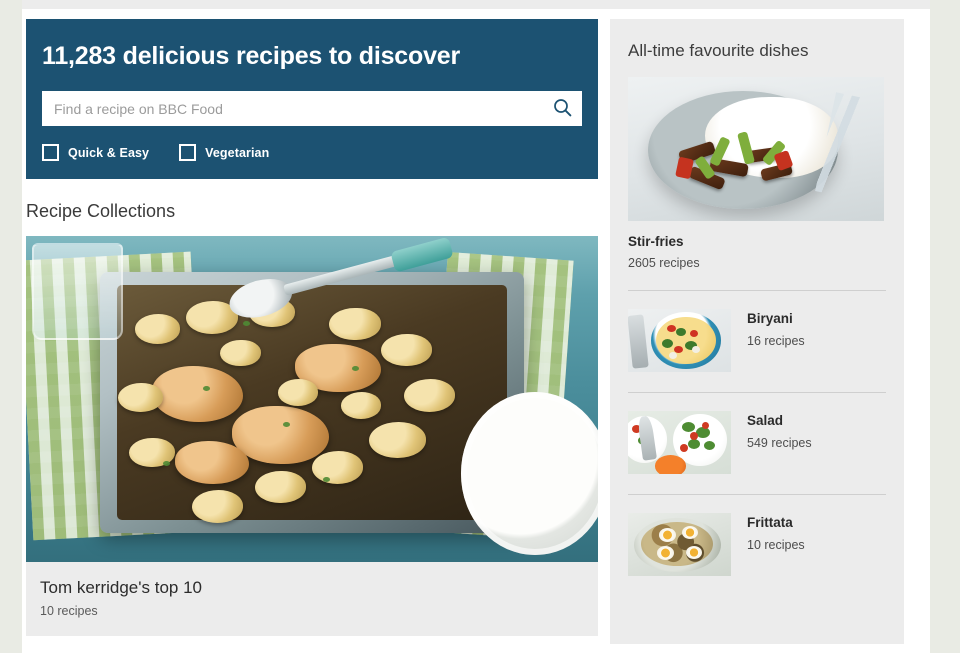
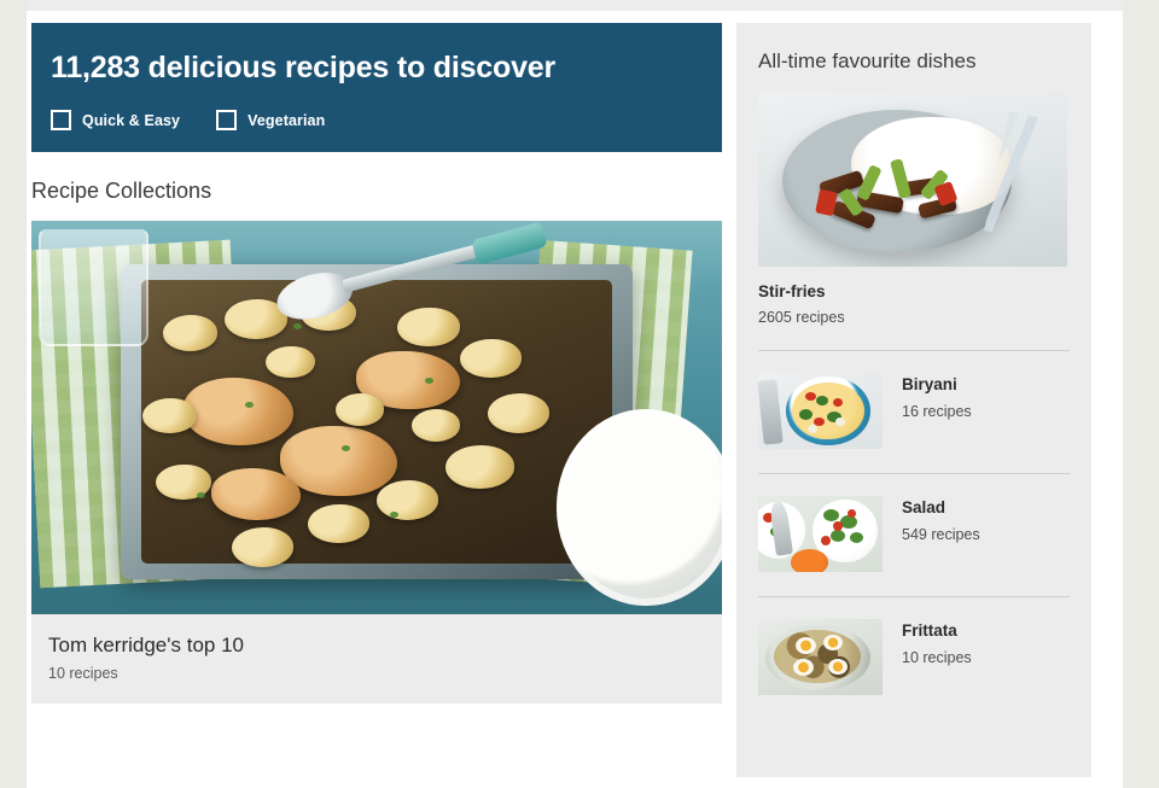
  11,283 delicious recipes to discover
- Find a recipe on BBC Food
  Quick & Easy
  Vegetarian
  Recipe Collections
  Tom kerridge's top 10
  10 recipes
  All-time favourite dishes
  Stir-fries
  2605 recipes
  Biryani
  16 recipes
  Salad
  549 recipes
  Frittata
  10 recipes
